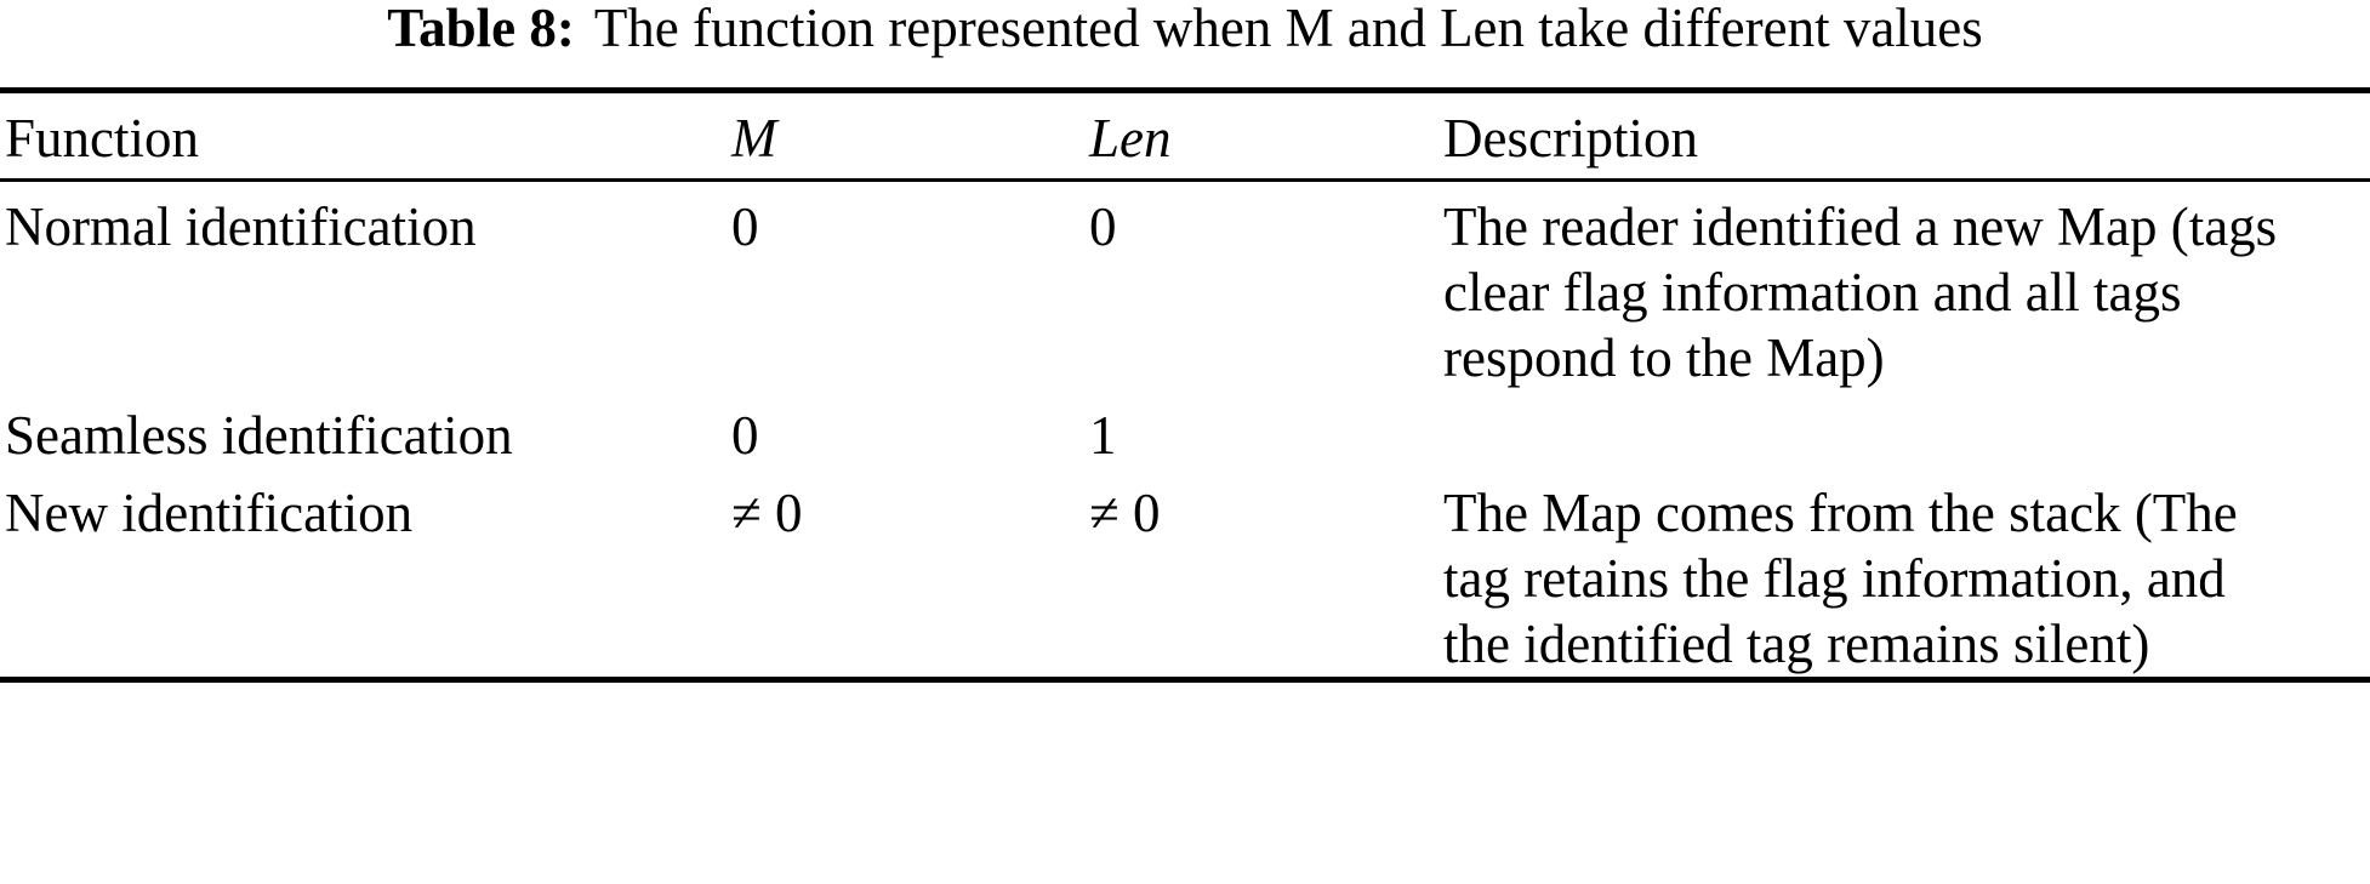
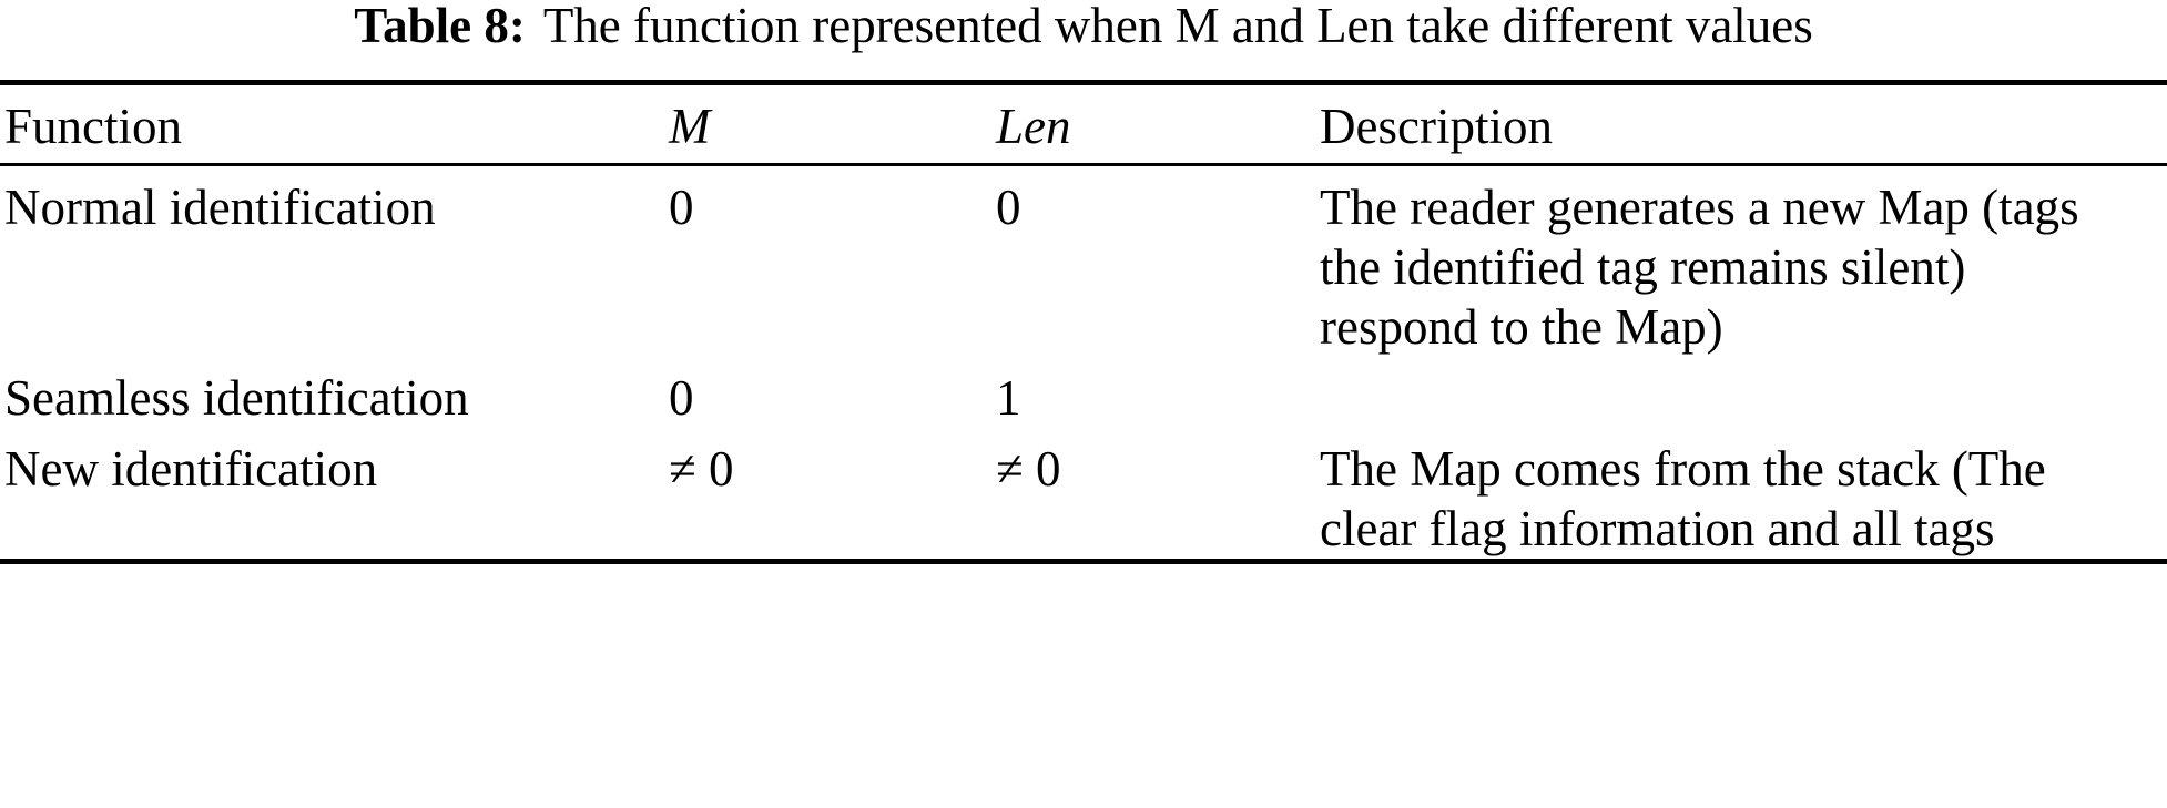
  Table 8: The function represented when M and Len take different values
  Function
  M
  Len
  Description
  Normal identification
  0
  0
- The reader identified a new Map (tags
+ The reader generates a new Map (tags
- clear flag information and all tags
+ the identified tag remains silent)
  respond to the Map)
  Seamless identification
  0
  1
  New identification
  ≠ 0
  ≠ 0
  The Map comes from the stack (The
- tag retains the flag information, and
- the identified tag remains silent)
+ clear flag information and all tags
